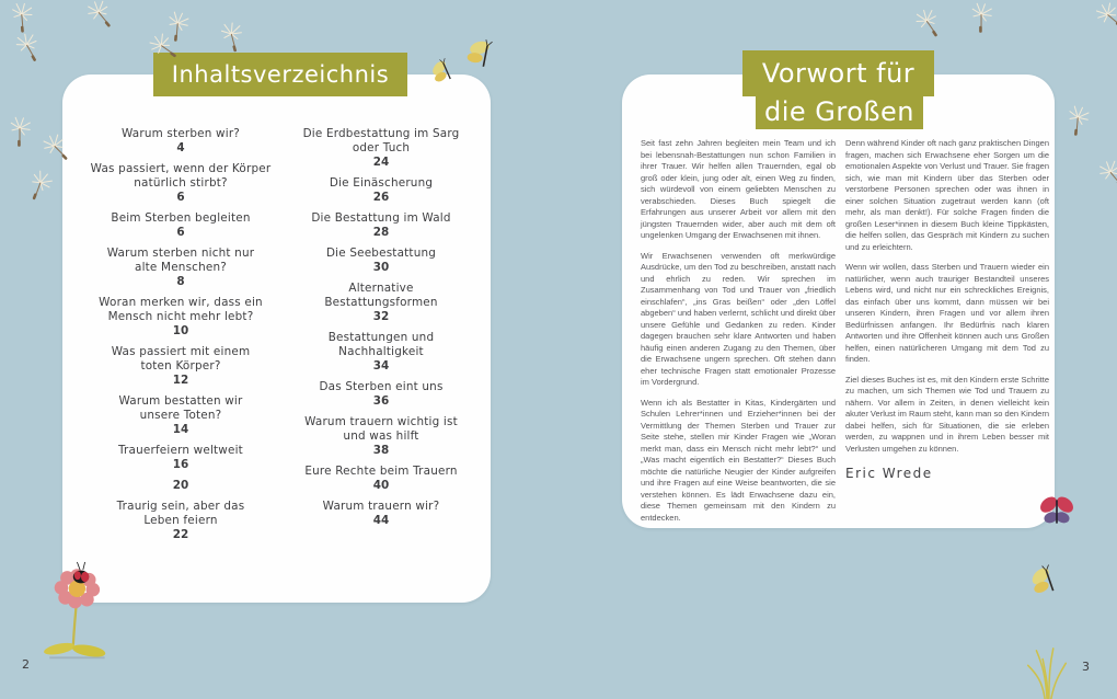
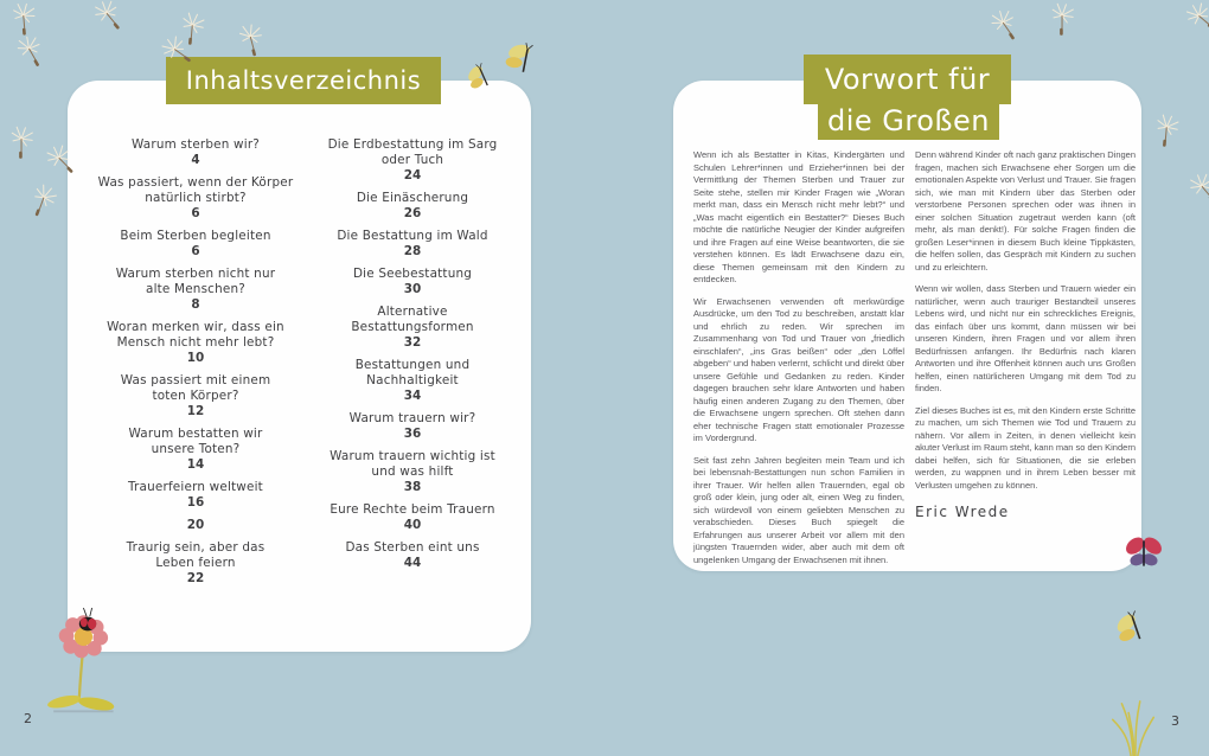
  Inhaltsverzeichnis
  Warum sterben wir?
  4
  Was passiert, wenn der Körper
  natürlich stirbt?
  6
  Beim Sterben begleiten
  6
  Warum sterben nicht nur
  alte Menschen?
  8
  Woran merken wir, dass ein
  Mensch nicht mehr lebt?
  10
  Was passiert mit einem
  toten Körper?
  12
  Warum bestatten wir
  unsere Toten?
  14
  Trauerfeiern weltweit
  16
  20
  Traurig sein, aber das
  Leben feiern
  22
  Die Erdbestattung im Sarg
  oder Tuch
  24
  Die Einäscherung
  26
  Die Bestattung im Wald
  28
  Die Seebestattung
  30
  Alternative
  Bestattungsformen
  32
  Bestattungen und
  Nachhaltigkeit
  34
- Das Sterben eint uns
+ Warum trauern wir?
  36
  Warum trauern wichtig ist
  und was hilft
  38
  Eure Rechte beim Trauern
  40
- Warum trauern wir?
+ Das Sterben eint uns
  44
- Seit fast zehn Jahren begleiten mein Team und ich bei lebensnah-Bestattungen nun schon Familien in ihrer Trauer. Wir helfen allen Trauernden, egal ob groß oder klein, jung oder alt, einen Weg zu finden, sich würdevoll von einem geliebten Menschen zu verabschieden. Dieses Buch spiegelt die Erfahrungen aus unserer Arbeit vor allem mit den jüngsten Trauernden wider, aber auch mit dem oft ungelenken Umgang der Erwachsenen mit ihnen.
+ Wenn ich als Bestatter in Kitas, Kindergärten und Schulen Lehrer*innen und Erzieher*innen bei der Vermittlung der Themen Sterben und Trauer zur Seite stehe, stellen mir Kinder Fragen wie „Woran merkt man, dass ein Mensch nicht mehr lebt?“ und „Was macht eigentlich ein Bestatter?“ Dieses Buch möchte die natürliche Neugier der Kinder aufgreifen und ihre Fragen auf eine Weise beantworten, die sie verstehen können. Es lädt Erwachsene dazu ein, diese Themen gemeinsam mit den Kindern zu entdecken.
- Wir Erwachsenen verwenden oft merkwürdige Ausdrücke, um den Tod zu beschreiben, anstatt nach und ehrlich zu reden. Wir sprechen im Zusammenhang von Tod und Trauer von „friedlich einschlafen“, „ins Gras beißen“ oder „den Löffel abgeben“ und haben verlernt, schlicht und direkt über unsere Gefühle und Gedanken zu reden. Kinder dagegen brauchen sehr klare Antworten und haben häufig einen anderen Zugang zu den Themen, über die Erwachsene ungern sprechen. Oft stehen dann eher technische Fragen statt emotionaler Prozesse im Vordergrund.
+ Wir Erwachsenen verwenden oft merkwürdige Ausdrücke, um den Tod zu beschreiben, anstatt klar und ehrlich zu reden. Wir sprechen im Zusammenhang von Tod und Trauer von „friedlich einschlafen“, „ins Gras beißen“ oder „den Löffel abgeben“ und haben verlernt, schlicht und direkt über unsere Gefühle und Gedanken zu reden. Kinder dagegen brauchen sehr klare Antworten und haben häufig einen anderen Zugang zu den Themen, über die Erwachsene ungern sprechen. Oft stehen dann eher technische Fragen statt emotionaler Prozesse im Vordergrund.
- Wenn ich als Bestatter in Kitas, Kindergärten und Schulen Lehrer*innen und Erzieher*innen bei der Vermittlung der Themen Sterben und Trauer zur Seite stehe, stellen mir Kinder Fragen wie „Woran merkt man, dass ein Mensch nicht mehr lebt?“ und „Was macht eigentlich ein Bestatter?“ Dieses Buch möchte die natürliche Neugier der Kinder aufgreifen und ihre Fragen auf eine Weise beantworten, die sie verstehen können. Es lädt Erwachsene dazu ein, diese Themen gemeinsam mit den Kindern zu entdecken.
+ Seit fast zehn Jahren begleiten mein Team und ich bei lebensnah-Bestattungen nun schon Familien in ihrer Trauer. Wir helfen allen Trauernden, egal ob groß oder klein, jung oder alt, einen Weg zu finden, sich würdevoll von einem geliebten Menschen zu verabschieden. Dieses Buch spiegelt die Erfahrungen aus unserer Arbeit vor allem mit den jüngsten Trauernden wider, aber auch mit dem oft ungelenken Umgang der Erwachsenen mit ihnen.
  Denn während Kinder oft nach ganz praktischen Dingen fragen, machen sich Erwachsene eher Sorgen um die emotionalen Aspekte von Verlust und Trauer. Sie fragen sich, wie man mit Kindern über das Sterben oder verstorbene Personen sprechen oder was ihnen in einer solchen Situation zugetraut werden kann (oft mehr, als man denkt!). Für solche Fragen finden die großen Leser*innen in diesem Buch kleine Tippkästen, die helfen sollen, das Gespräch mit Kindern zu suchen und zu erleichtern.
  Wenn wir wollen, dass Sterben und Trauern wieder ein natürlicher, wenn auch trauriger Bestandteil unseres Lebens wird, und nicht nur ein schreckliches Ereignis, das einfach über uns kommt, dann müssen wir bei unseren Kindern, ihren Fragen und vor allem ihren Bedürfnissen anfangen. Ihr Bedürfnis nach klaren Antworten und ihre Offenheit können auch uns Großen helfen, einen natürlicheren Umgang mit dem Tod zu finden.
  Ziel dieses Buches ist es, mit den Kindern erste Schritte zu machen, um sich Themen wie Tod und Trauern zu nähern. Vor allem in Zeiten, in denen vielleicht kein akuter Verlust im Raum steht, kann man so den Kindern dabei helfen, sich für Situationen, die sie erleben werden, zu wappnen und in ihrem Leben besser mit Verlusten umgehen zu können.
  Eric Wrede
  Vorwort für
  die Großen
  2
  3
